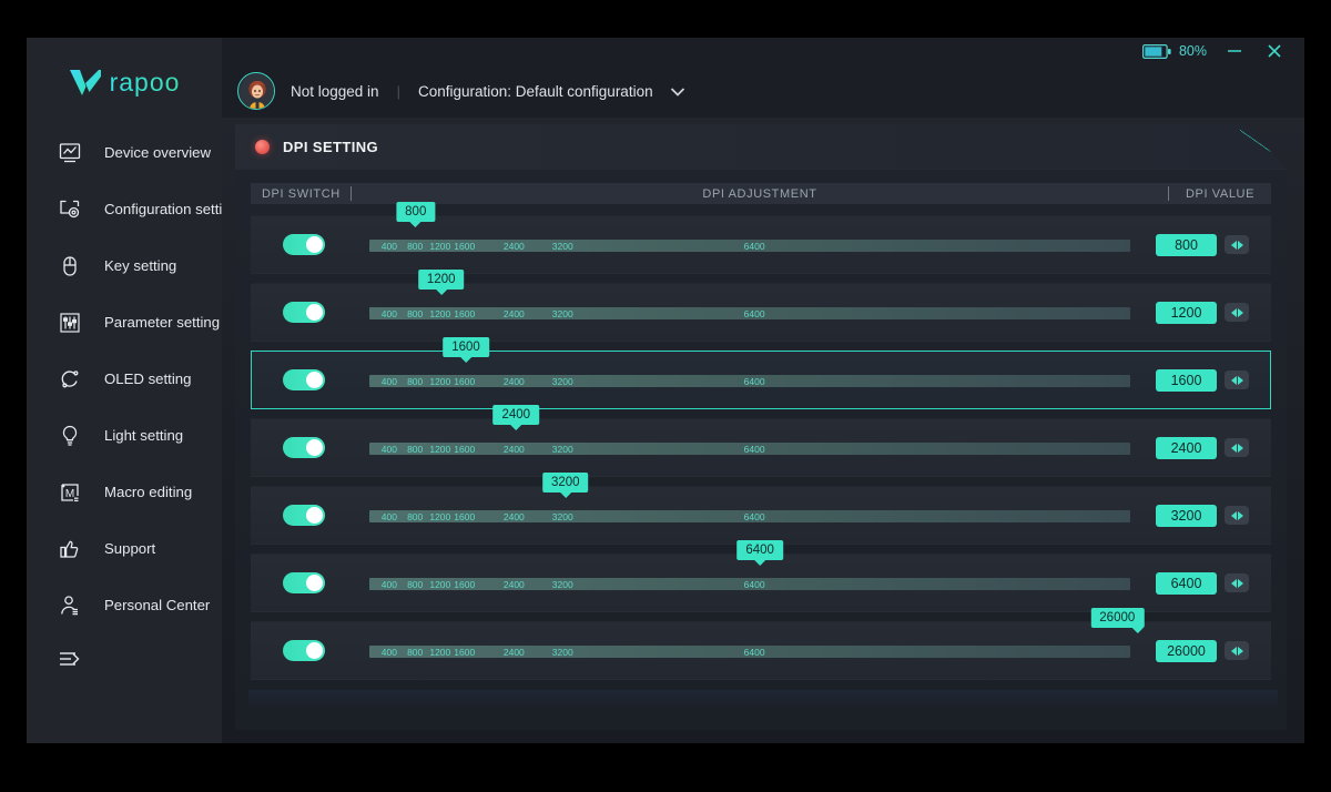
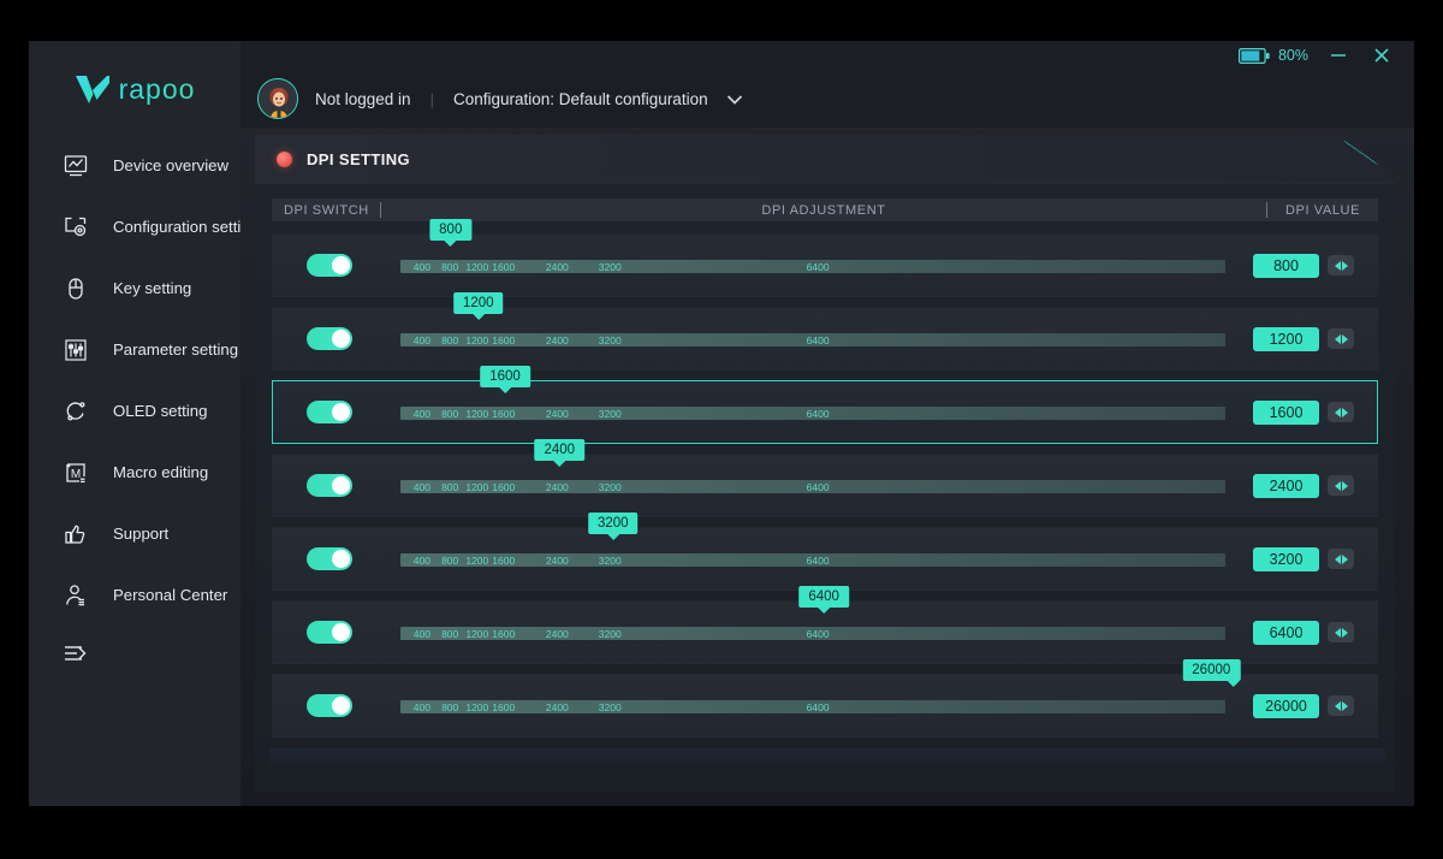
  rapoo
  Device overview
  Configuration setti
  Key setting
  Parameter setting
  OLED setting
- Light setting
  M
  Macro editing
  Support
  Personal Center
  80%
  Not logged in
  |
  Configuration: Default configuration
  DPI SETTING
  DPI SWITCH
  DPI ADJUSTMENT
  DPI VALUE
  400
  800
  1200
  1600
  2400
  3200
  6400
  800
  800
  400
  800
  1200
  1600
  2400
  3200
  6400
  1200
  1200
  400
  800
  1200
  1600
  2400
  3200
  6400
  1600
  1600
  400
  800
  1200
  1600
  2400
  3200
  6400
  2400
  2400
  400
  800
  1200
  1600
  2400
  3200
  6400
  3200
  3200
  400
  800
  1200
  1600
  2400
  3200
  6400
  6400
  6400
  400
  800
  1200
  1600
  2400
  3200
  6400
  26000
  26000
